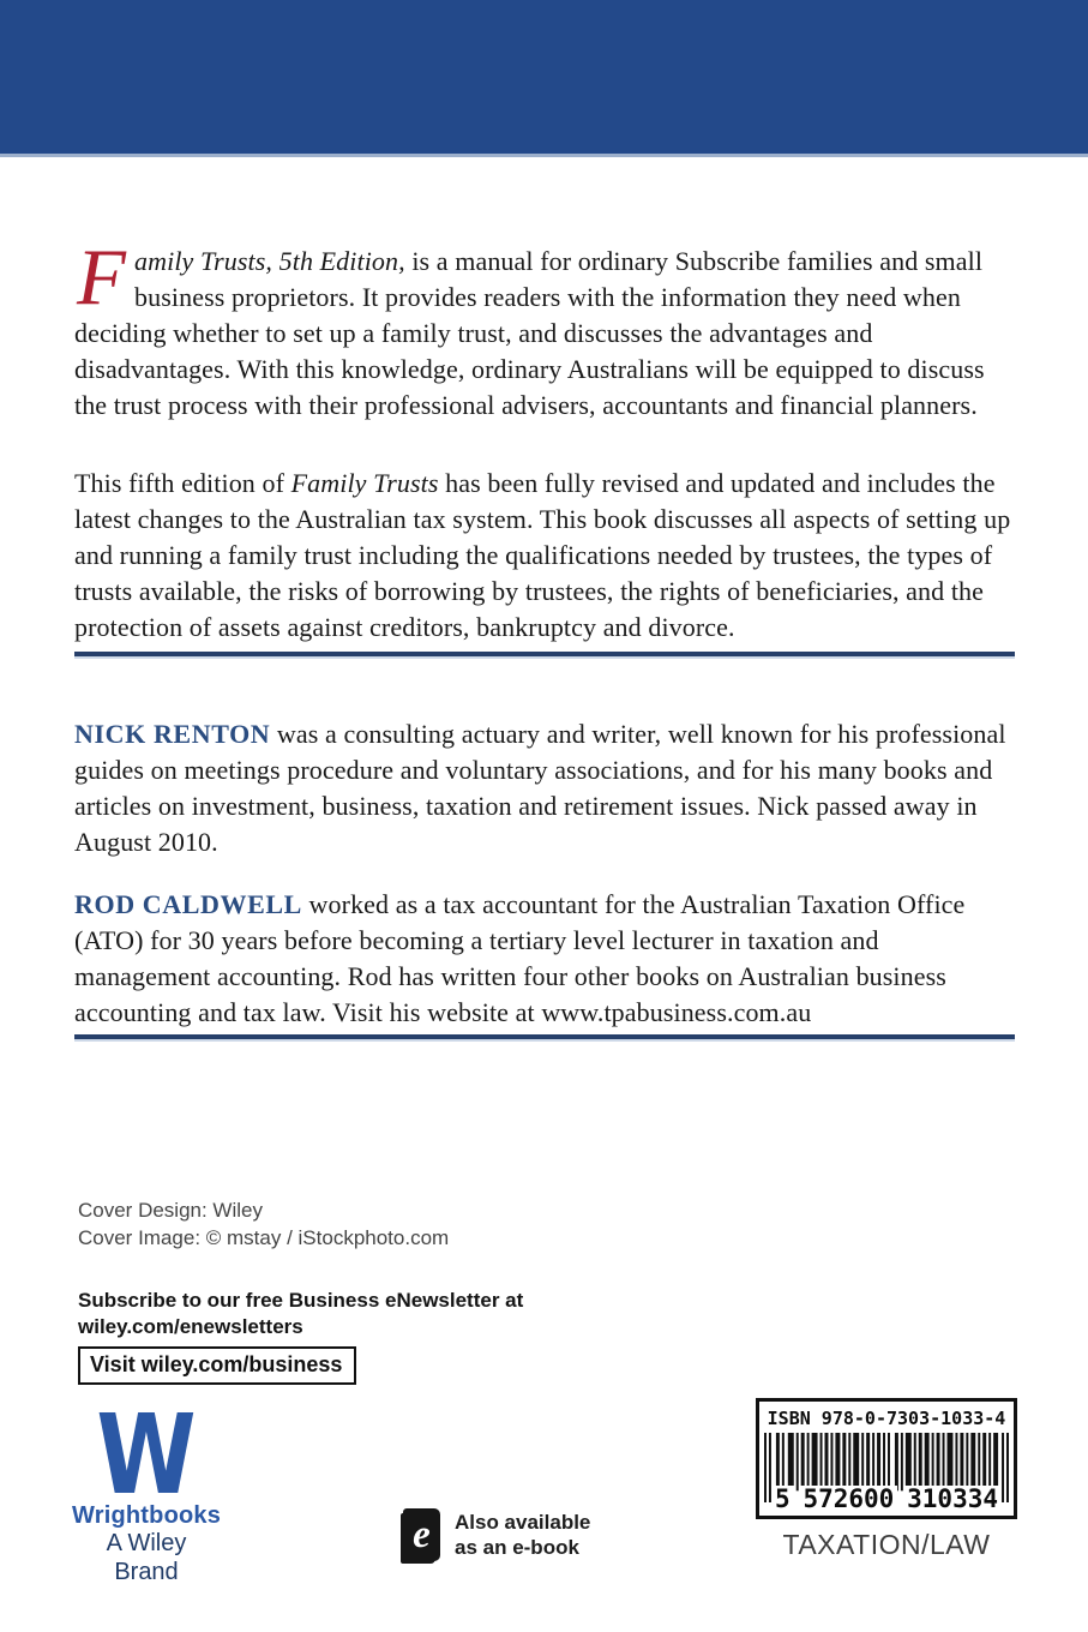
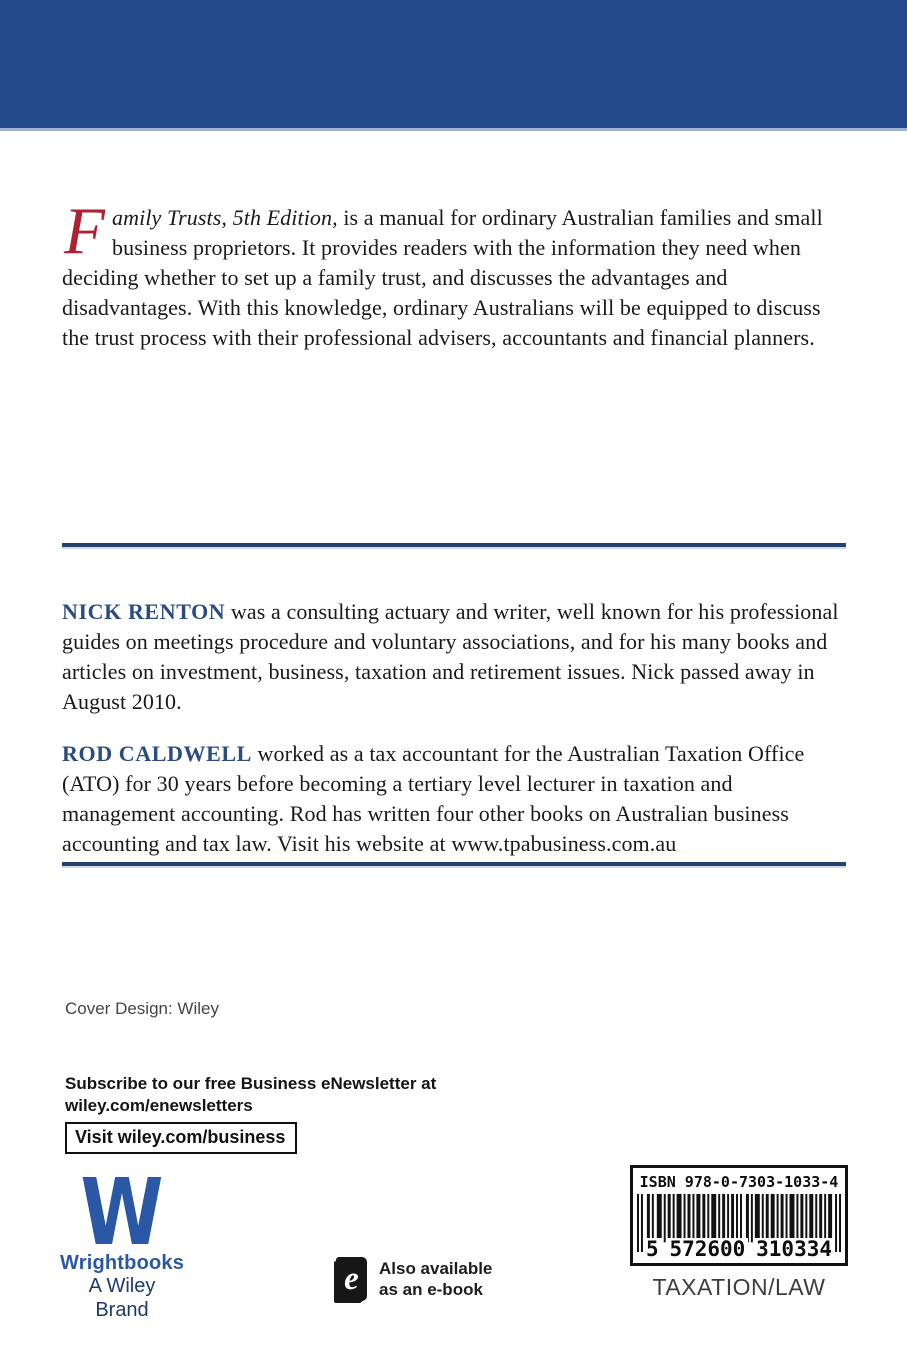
  F
- amily Trusts, 5th Edition, is a manual for ordinary Subscribe families and small business proprietors. It provides readers with the information they need when deciding whether to set up a family trust, and discusses the advantages and disadvantages. With this knowledge, ordinary Australians will be equipped to discuss the trust process with their professional advisers, accountants and financial planners.
+ amily Trusts, 5th Edition, is a manual for ordinary Australian families and small business proprietors. It provides readers with the information they need when deciding whether to set up a family trust, and discusses the advantages and disadvantages. With this knowledge, ordinary Australians will be equipped to discuss the trust process with their professional advisers, accountants and financial planners.
- This fifth edition of Family Trusts has been fully revised and updated and includes the latest changes to the Australian tax system. This book discusses all aspects of setting up and running a family trust including the qualifications needed by trustees, the types of trusts available, the risks of borrowing by trustees, the rights of beneficiaries, and the protection of assets against creditors, bankruptcy and divorce.
  NICK RENTON was a consulting actuary and writer, well known for his professional guides on meetings procedure and voluntary associations, and for his many books and articles on investment, business, taxation and retirement issues. Nick passed away in August 2010.
  ROD CALDWELL worked as a tax accountant for the Australian Taxation Office (ATO) for 30 years before becoming a tertiary level lecturer in taxation and management accounting. Rod has written four other books on Australian business accounting and tax law. Visit his website at www.tpabusiness.com.au
  Cover Design: Wiley
- Cover Image: © mstay / iStockphoto.com
  Subscribe to our free Business eNewsletter at
  wiley.com/enewsletters
  Visit wiley.com/business
  W
  Wrightbooks
  A Wiley Brand
  e
  Also available
  as an e-book
  ISBN 978-0-7303-1033-4
  5
  572600
  310334
  TAXATION/LAW
